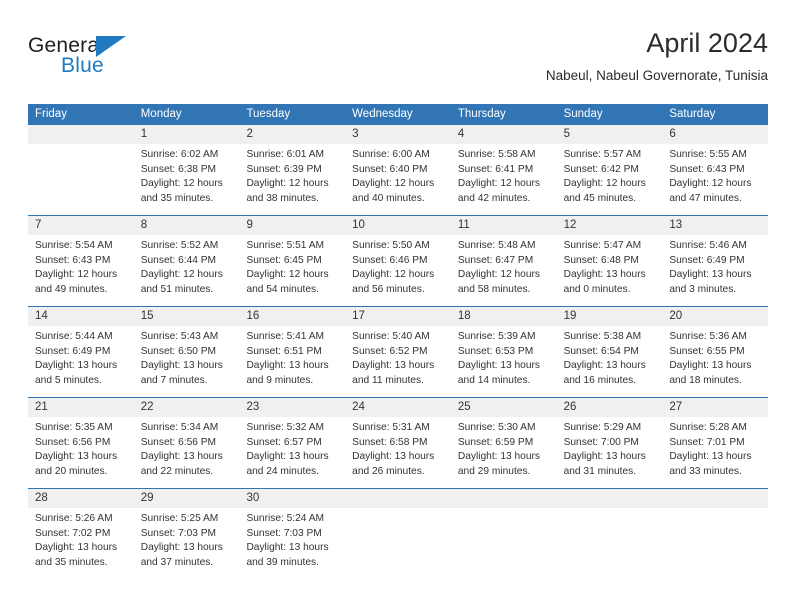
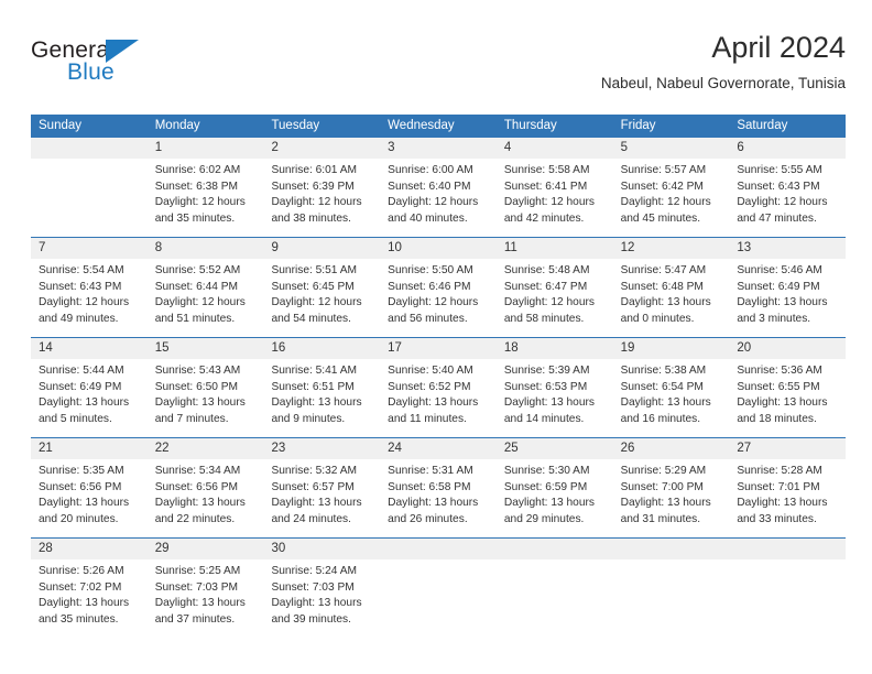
  General
  Blue
  April 2024
  Nabeul, Nabeul Governorate, Tunisia
- Friday
+ Sunday
  Monday
  Tuesday
  Wednesday
  Thursday
- Sunday
+ Friday
  Saturday
  1
  2
  3
  4
  5
  6
  Sunrise: 6:02 AM
  Sunset: 6:38 PM
  Daylight: 12 hours
  and 35 minutes.
  Sunrise: 6:01 AM
  Sunset: 6:39 PM
  Daylight: 12 hours
  and 38 minutes.
  Sunrise: 6:00 AM
  Sunset: 6:40 PM
  Daylight: 12 hours
  and 40 minutes.
  Sunrise: 5:58 AM
  Sunset: 6:41 PM
  Daylight: 12 hours
  and 42 minutes.
  Sunrise: 5:57 AM
  Sunset: 6:42 PM
  Daylight: 12 hours
  and 45 minutes.
  Sunrise: 5:55 AM
  Sunset: 6:43 PM
  Daylight: 12 hours
  and 47 minutes.
  7
  8
  9
  10
  11
  12
  13
  Sunrise: 5:54 AM
  Sunset: 6:43 PM
  Daylight: 12 hours
  and 49 minutes.
  Sunrise: 5:52 AM
  Sunset: 6:44 PM
  Daylight: 12 hours
  and 51 minutes.
  Sunrise: 5:51 AM
  Sunset: 6:45 PM
  Daylight: 12 hours
  and 54 minutes.
  Sunrise: 5:50 AM
  Sunset: 6:46 PM
  Daylight: 12 hours
  and 56 minutes.
  Sunrise: 5:48 AM
  Sunset: 6:47 PM
  Daylight: 12 hours
  and 58 minutes.
  Sunrise: 5:47 AM
  Sunset: 6:48 PM
  Daylight: 13 hours
  and 0 minutes.
  Sunrise: 5:46 AM
  Sunset: 6:49 PM
  Daylight: 13 hours
  and 3 minutes.
  14
  15
  16
  17
  18
  19
  20
  Sunrise: 5:44 AM
  Sunset: 6:49 PM
  Daylight: 13 hours
  and 5 minutes.
  Sunrise: 5:43 AM
  Sunset: 6:50 PM
  Daylight: 13 hours
  and 7 minutes.
  Sunrise: 5:41 AM
  Sunset: 6:51 PM
  Daylight: 13 hours
  and 9 minutes.
  Sunrise: 5:40 AM
  Sunset: 6:52 PM
  Daylight: 13 hours
  and 11 minutes.
  Sunrise: 5:39 AM
  Sunset: 6:53 PM
  Daylight: 13 hours
  and 14 minutes.
  Sunrise: 5:38 AM
  Sunset: 6:54 PM
  Daylight: 13 hours
  and 16 minutes.
  Sunrise: 5:36 AM
  Sunset: 6:55 PM
  Daylight: 13 hours
  and 18 minutes.
  21
  22
  23
  24
  25
  26
  27
  Sunrise: 5:35 AM
  Sunset: 6:56 PM
  Daylight: 13 hours
  and 20 minutes.
  Sunrise: 5:34 AM
  Sunset: 6:56 PM
  Daylight: 13 hours
  and 22 minutes.
  Sunrise: 5:32 AM
  Sunset: 6:57 PM
  Daylight: 13 hours
  and 24 minutes.
  Sunrise: 5:31 AM
  Sunset: 6:58 PM
  Daylight: 13 hours
  and 26 minutes.
  Sunrise: 5:30 AM
  Sunset: 6:59 PM
  Daylight: 13 hours
  and 29 minutes.
  Sunrise: 5:29 AM
  Sunset: 7:00 PM
  Daylight: 13 hours
  and 31 minutes.
  Sunrise: 5:28 AM
  Sunset: 7:01 PM
  Daylight: 13 hours
  and 33 minutes.
  28
  29
  30
  Sunrise: 5:26 AM
  Sunset: 7:02 PM
  Daylight: 13 hours
  and 35 minutes.
  Sunrise: 5:25 AM
  Sunset: 7:03 PM
  Daylight: 13 hours
  and 37 minutes.
  Sunrise: 5:24 AM
  Sunset: 7:03 PM
  Daylight: 13 hours
  and 39 minutes.
